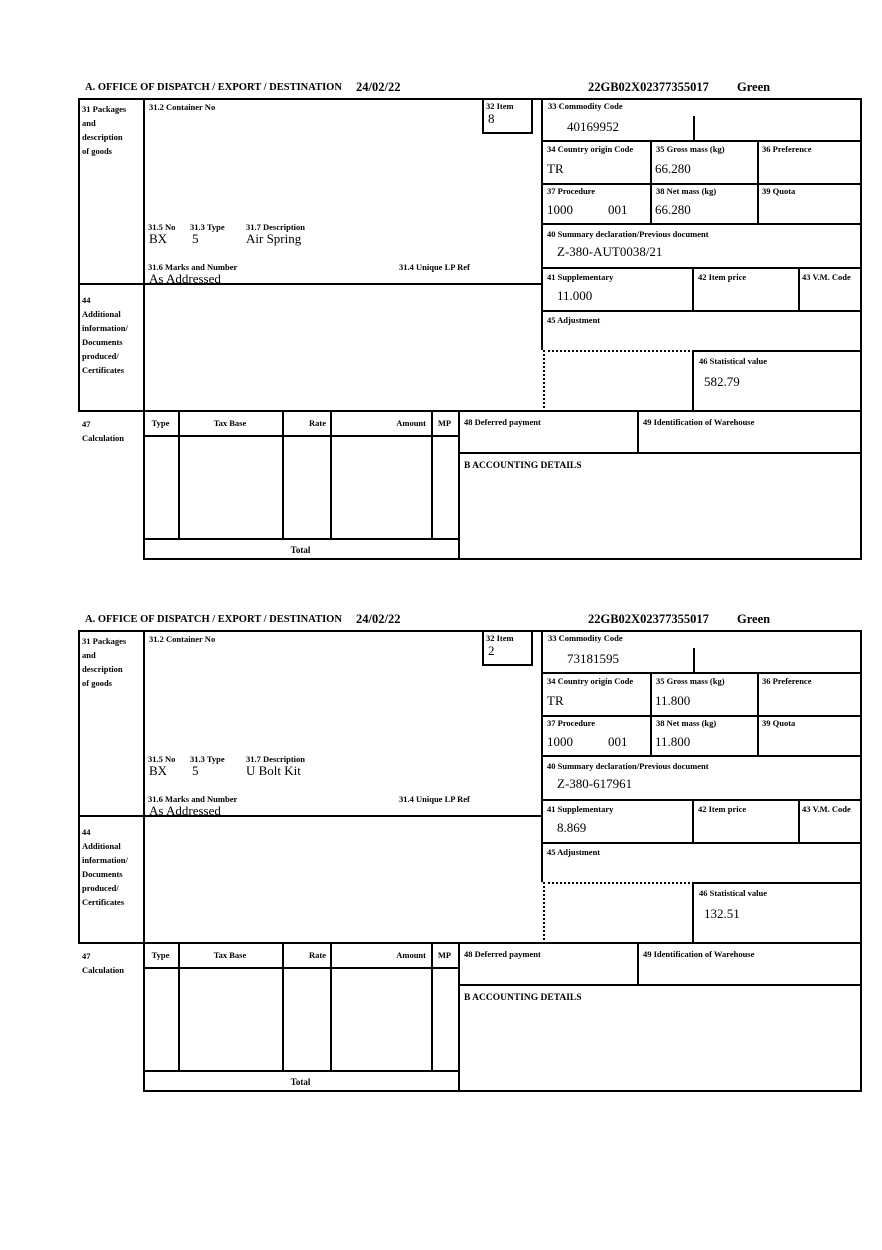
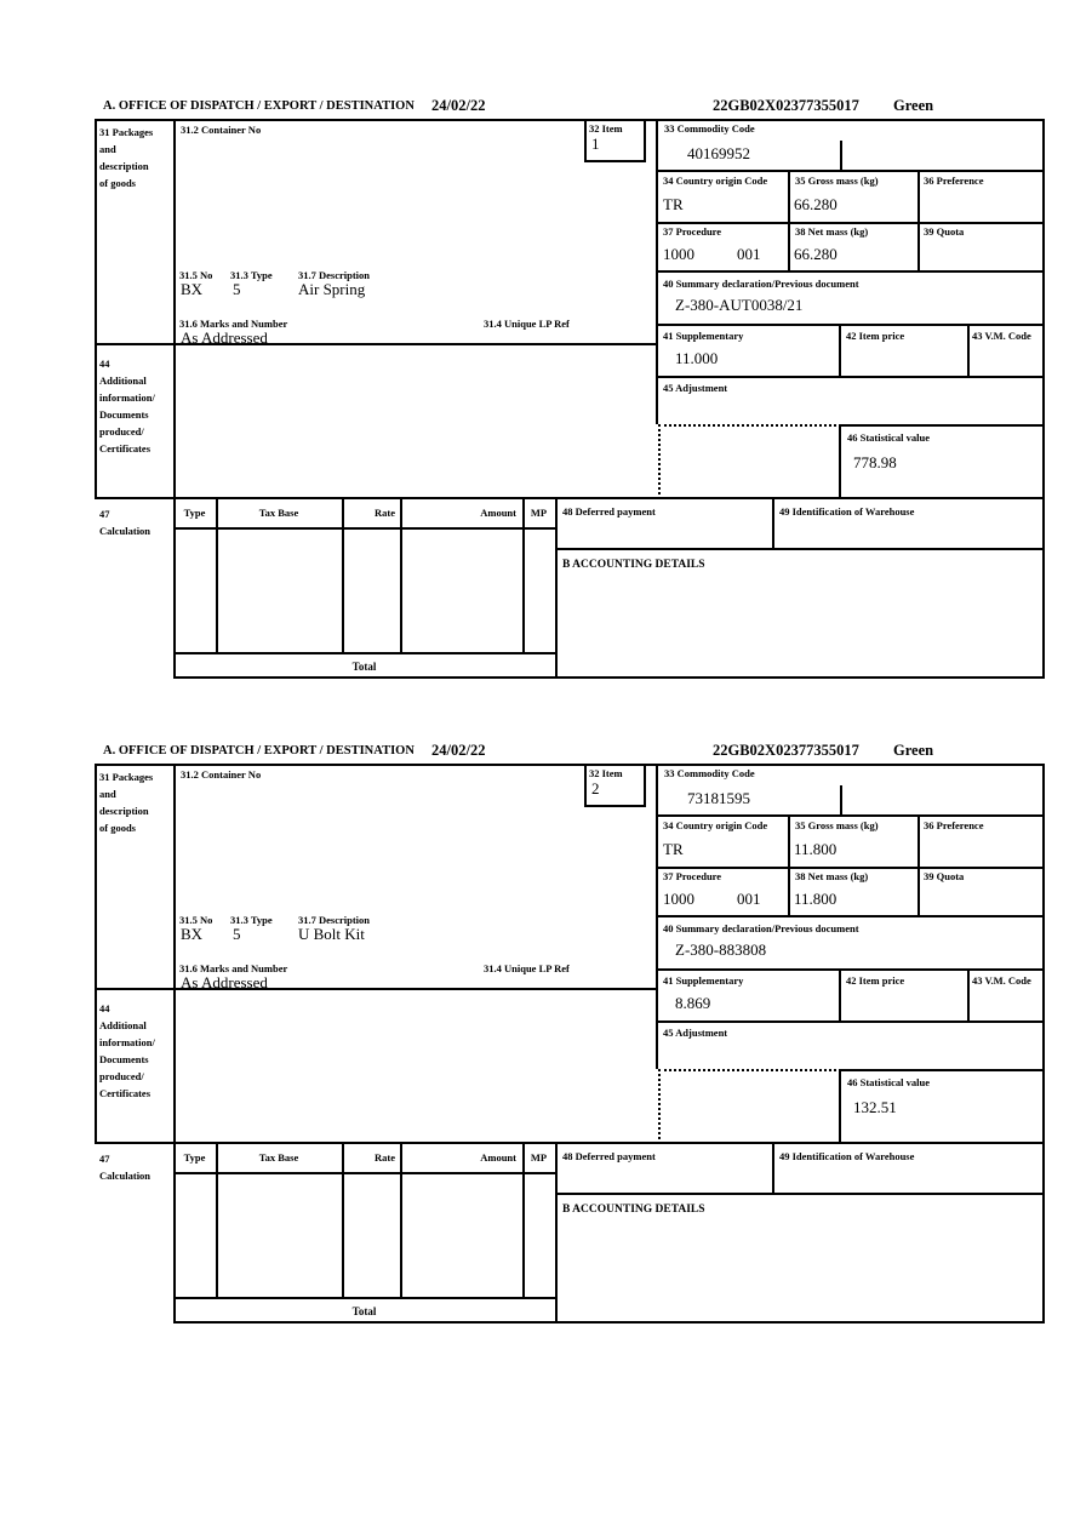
  A. OFFICE OF DISPATCH / EXPORT / DESTINATION
  24/02/22
  22GB02X02377355017
  Green
  31 Packages
  and
  description
  of goods
  31.2 Container No
  32 Item
- 8
+ 1
  33 Commodity Code
  40169952
  34 Country origin Code
  TR
  35 Gross mass (kg)
  66.280
  36 Preference
  37 Procedure
  1000
  001
  38 Net mass (kg)
  66.280
  39 Quota
  40 Summary declaration/Previous document
  Z-380-AUT0038/21
  41 Supplementary
  11.000
  42 Item price
  43 V.M. Code
  31.5 No
  31.3 Type
  31.7 Description
  BX
  5
  Air Spring
  31.6 Marks and Number
  As Addressed
  31.4 Unique LP Ref
  44
  Additional
  information/
  Documents
  produced/
  Certificates
  45 Adjustment
  46 Statistical value
- 582.79
+ 778.98
  47
  Calculation
  Type
  Tax Base
  Rate
  Amount
  MP
  48 Deferred payment
  49 Identification of Warehouse
  B ACCOUNTING DETAILS
  Total
  A. OFFICE OF DISPATCH / EXPORT / DESTINATION
  24/02/22
  22GB02X02377355017
  Green
  31 Packages
  and
  description
  of goods
  31.2 Container No
  32 Item
  2
  33 Commodity Code
  73181595
  34 Country origin Code
  TR
  35 Gross mass (kg)
  11.800
  36 Preference
  37 Procedure
  1000
  001
  38 Net mass (kg)
  11.800
  39 Quota
  40 Summary declaration/Previous document
- Z-380-617961
+ Z-380-883808
  41 Supplementary
  8.869
  42 Item price
  43 V.M. Code
  31.5 No
  31.3 Type
  31.7 Description
  BX
  5
  U Bolt Kit
  31.6 Marks and Number
  As Addressed
  31.4 Unique LP Ref
  44
  Additional
  information/
  Documents
  produced/
  Certificates
  45 Adjustment
  46 Statistical value
  132.51
  47
  Calculation
  Type
  Tax Base
  Rate
  Amount
  MP
  48 Deferred payment
  49 Identification of Warehouse
  B ACCOUNTING DETAILS
  Total
